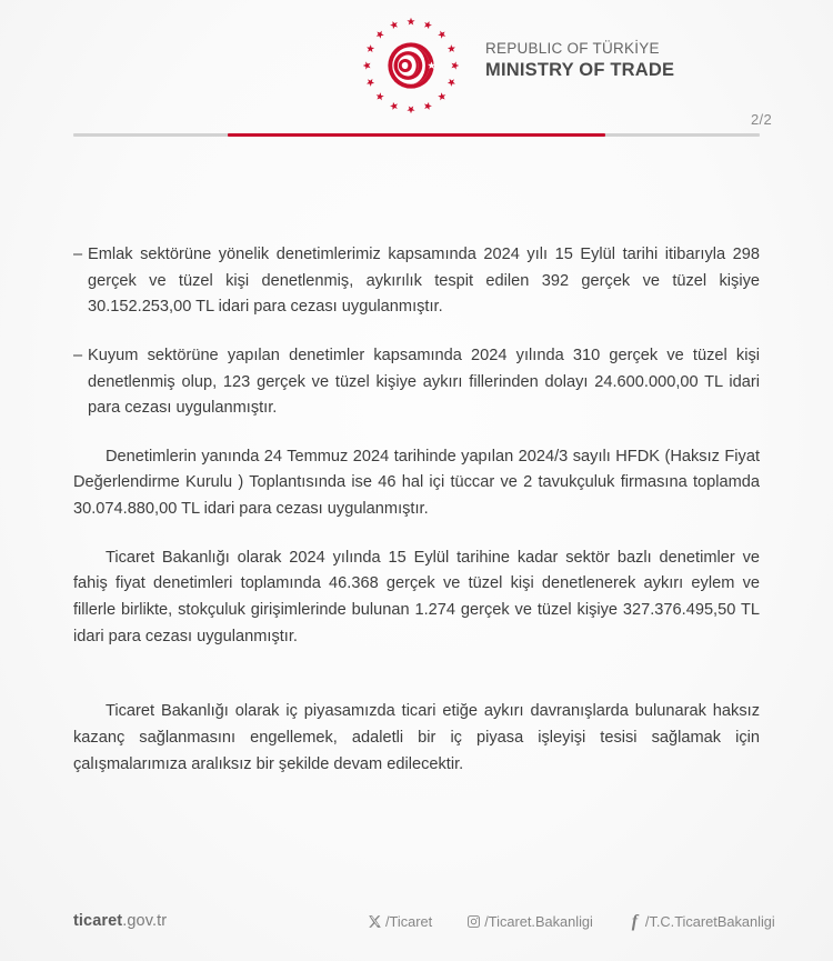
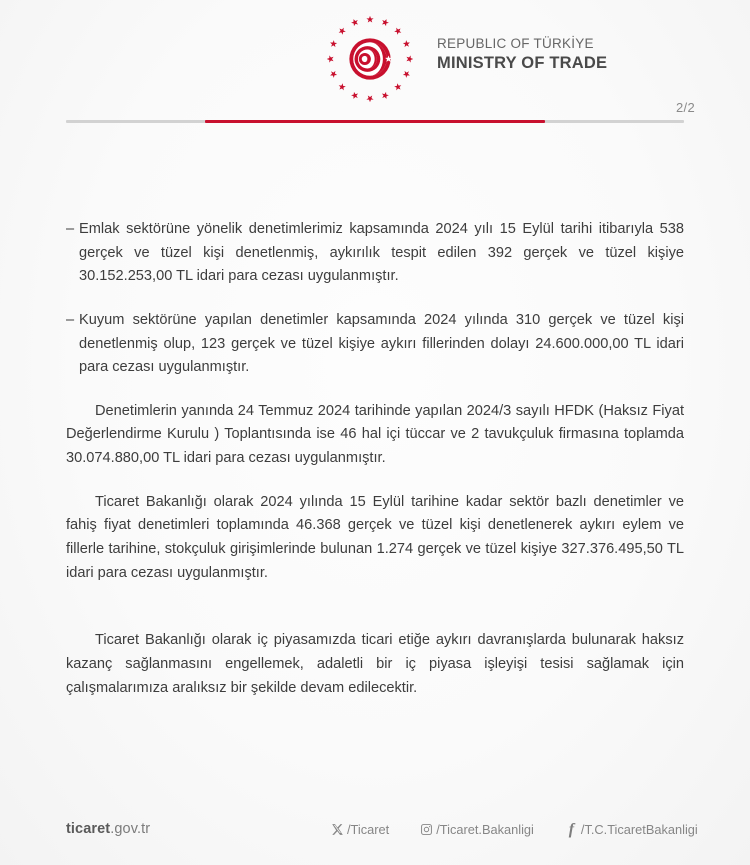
  REPUBLIC OF TÜRKİYE
  MINISTRY OF TRADE
  2/2
  –
- Emlak sektörüne yönelik denetimlerimiz kapsamında 2024 yılı 15 Eylül tarihi itibarıyla 298 gerçek ve tüzel kişi denetlenmiş, aykırılık tespit edilen 392 gerçek ve tüzel kişiye 30.152.253,00 TL idari para cezası uygulanmıştır.
+ Emlak sektörüne yönelik denetimlerimiz kapsamında 2024 yılı 15 Eylül tarihi itibarıyla 538 gerçek ve tüzel kişi denetlenmiş, aykırılık tespit edilen 392 gerçek ve tüzel kişiye 30.152.253,00 TL idari para cezası uygulanmıştır.
  –
  Kuyum sektörüne yapılan denetimler kapsamında 2024 yılında 310 gerçek ve tüzel kişi denetlenmiş olup, 123 gerçek ve tüzel kişiye aykırı fillerinden dolayı 24.600.000,00 TL idari para cezası uygulanmıştır.
  Denetimlerin yanında 24 Temmuz 2024 tarihinde yapılan 2024/3 sayılı HFDK (Haksız Fiyat Değerlendirme Kurulu ) Toplantısında ise 46 hal içi tüccar ve 2 tavukçuluk firmasına toplamda 30.074.880,00 TL idari para cezası uygulanmıştır.
- Ticaret Bakanlığı olarak 2024 yılında 15 Eylül tarihine kadar sektör bazlı denetimler ve fahiş fiyat denetimleri toplamında 46.368 gerçek ve tüzel kişi denetlenerek aykırı eylem ve fillerle birlikte, stokçuluk girişimlerinde bulunan 1.274 gerçek ve tüzel kişiye 327.376.495,50 TL idari para cezası uygulanmıştır.
+ Ticaret Bakanlığı olarak 2024 yılında 15 Eylül tarihine kadar sektör bazlı denetimler ve fahiş fiyat denetimleri toplamında 46.368 gerçek ve tüzel kişi denetlenerek aykırı eylem ve fillerle tarihine, stokçuluk girişimlerinde bulunan 1.274 gerçek ve tüzel kişiye 327.376.495,50 TL idari para cezası uygulanmıştır.
  Ticaret Bakanlığı olarak iç piyasamızda ticari etiğe aykırı davranışlarda bulunarak haksız kazanç sağlanmasını engellemek, adaletli bir iç piyasa işleyişi tesisi sağlamak için çalışmalarımıza aralıksız bir şekilde devam edilecektir.
  ticaret.gov.tr
  /Ticaret
  /Ticaret.Bakanligi
  f
  /T.C.TicaretBakanligi
